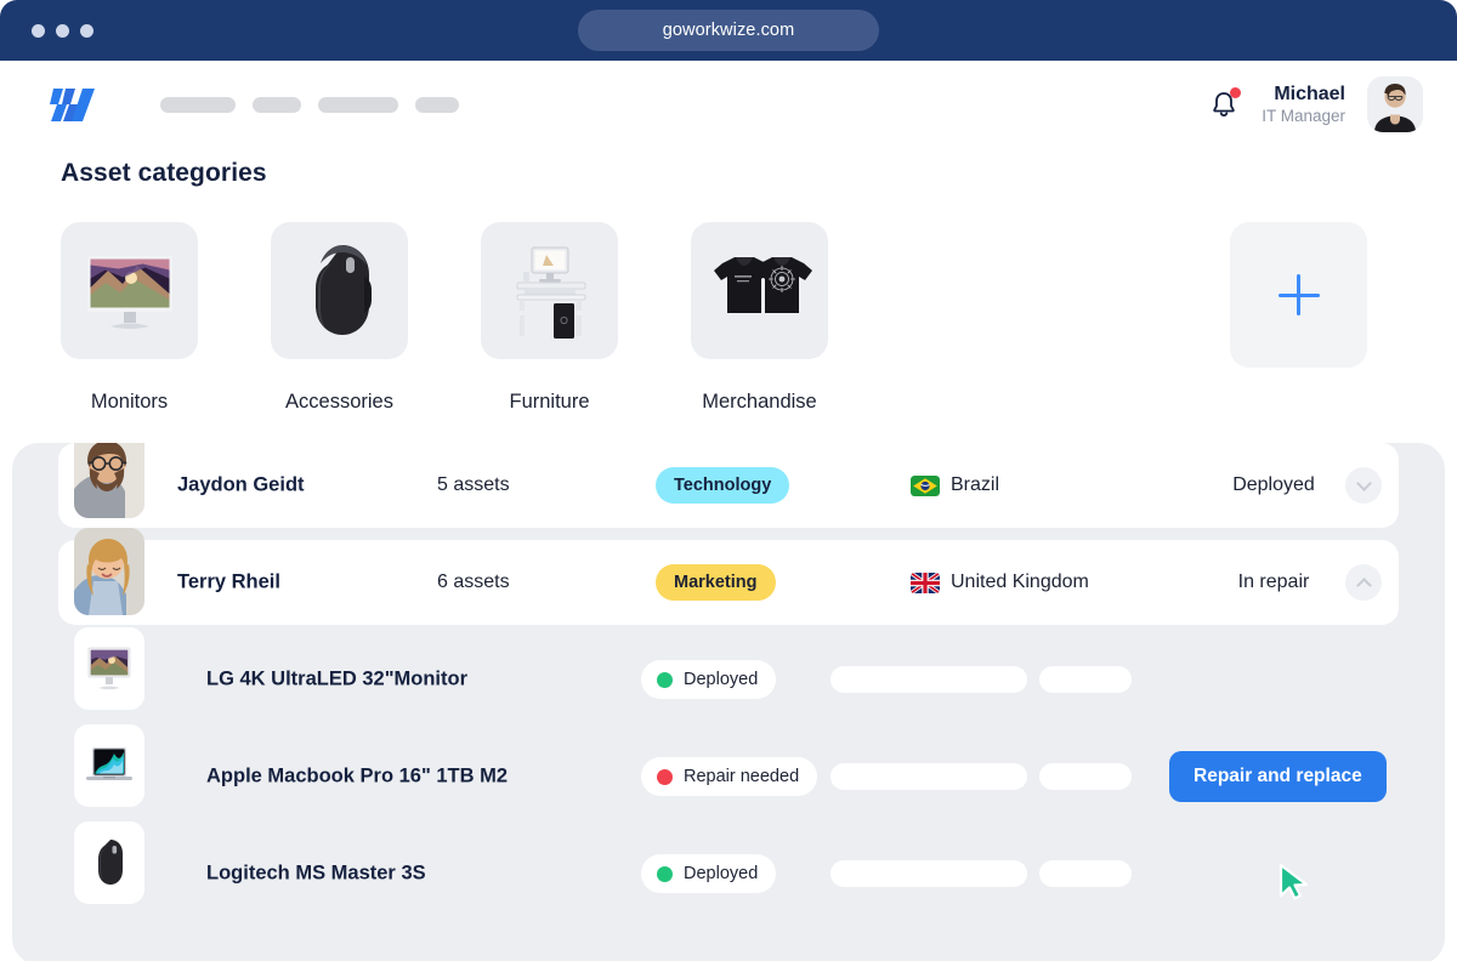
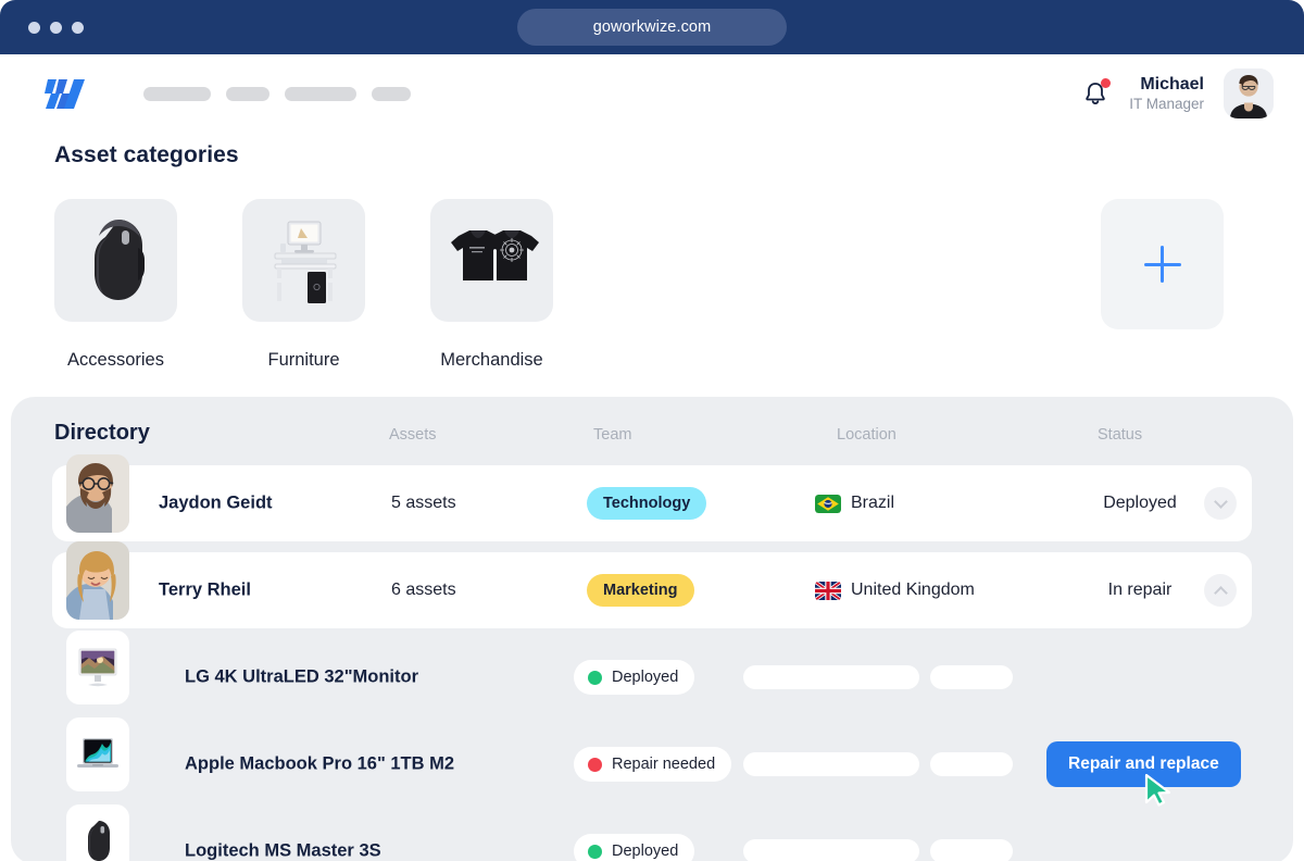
  goworkwize.com
  Michael
  IT Manager
  Asset categories
- Monitors
  Accessories
  Furniture
  Merchandise
+ Directory
+ Assets
+ Team
+ Location
+ Status
  Jaydon Geidt
  5 assets
  Technology
  Brazil
  Deployed
  Terry Rheil
  6 assets
  Marketing
  United Kingdom
  In repair
  LG 4K UltraLED 32"Monitor
  Deployed
  Apple Macbook Pro 16" 1TB M2
  Repair needed
  Repair and replace
  Logitech MS Master 3S
  Deployed
